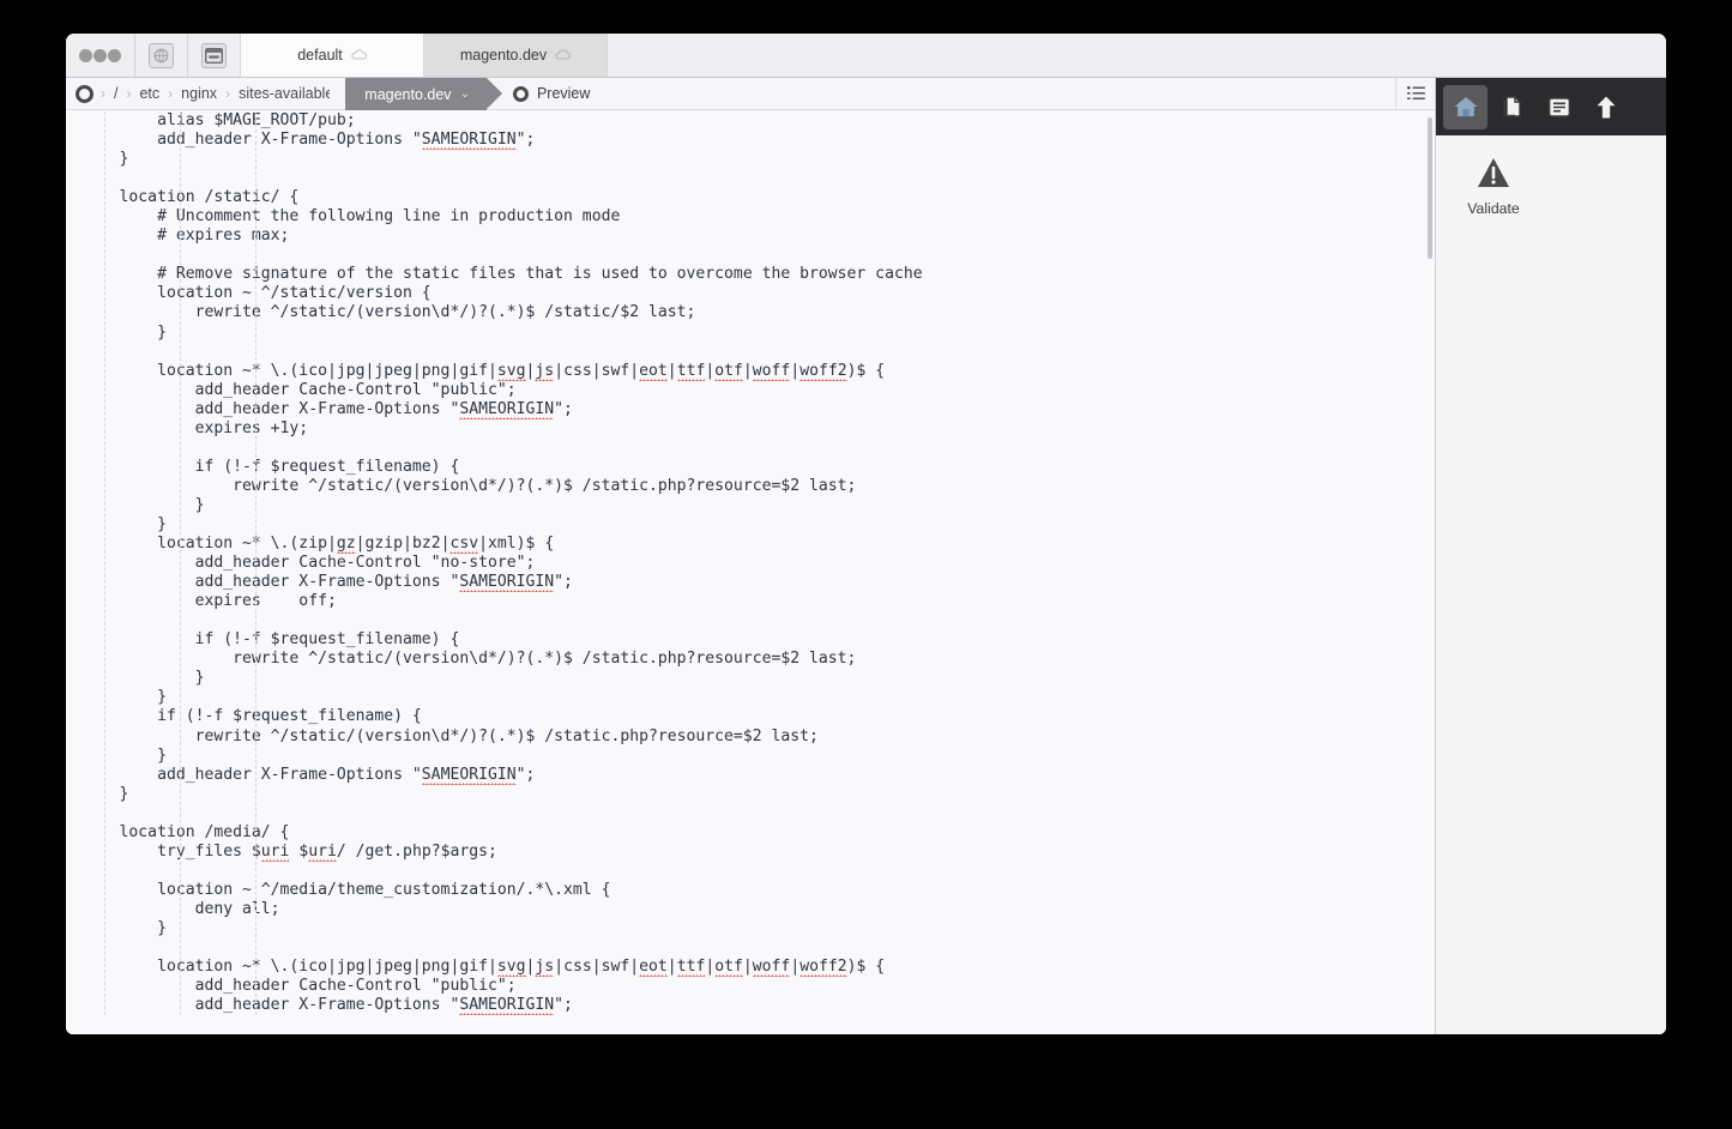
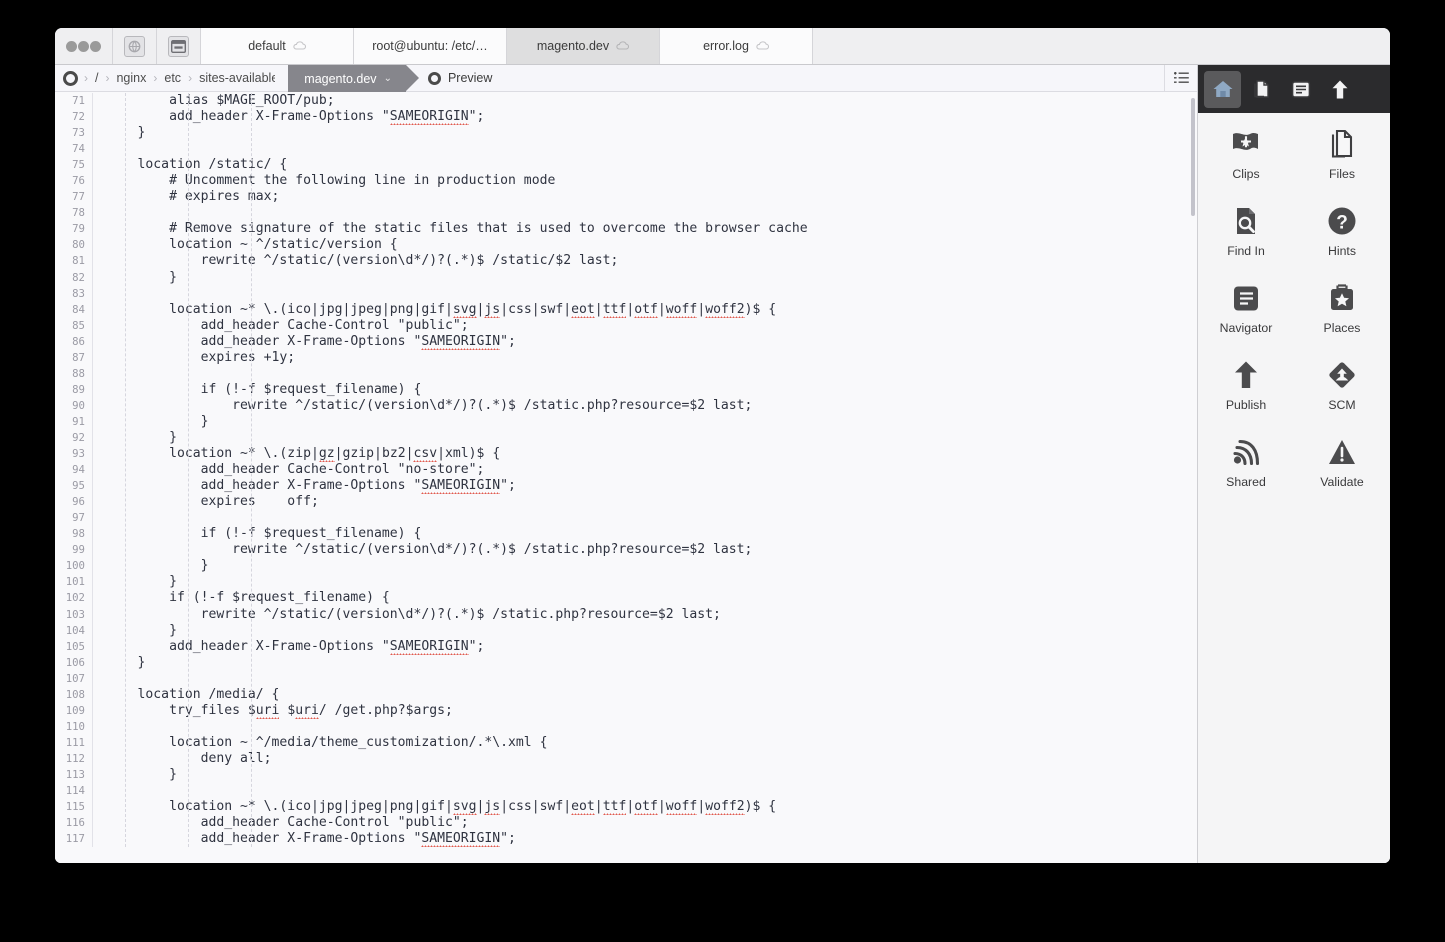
  default
+ root@ubuntu: /etc/…
  magento.dev
+ error.log
  ›
  /
  ›
- etc
+ nginx
  ›
- nginx
+ etc
  ›
  sites-availabl
  magento.dev
  ⌄
  Preview
+ 71
+ 72
+ 73
+ 74
+ 75
+ 76
+ 77
+ 78
+ 79
+ 80
+ 81
+ 82
+ 83
+ 84
+ 85
+ 86
+ 87
+ 88
+ 89
+ 90
+ 91
+ 92
+ 93
+ 94
+ 95
+ 96
+ 97
+ 98
+ 99
+ 100
+ 101
+ 102
+ 103
+ 104
+ 105
+ 106
+ 107
+ 108
+ 109
+ 110
+ 111
+ 112
+ 113
+ 114
+ 115
+ 116
+ 117
  alias $MAGE_ROOT/pub;
  add_header X-Frame-Options "SAMEORIGIN";
  }
  location /static/ {
  # Uncomment the following line in production mode
  # expires max;
  # Remove signature of the static files that is used to overcome the browser cache
  location ~ ^/static/version {
  rewrite ^/static/(version\d*/)?(.*)$ /static/$2 last;
  }
  location ~* \.(ico|jpg|jpeg|png|gif|svg|js|css|swf|eot|ttf|otf|woff|woff2)$ {
  add_header Cache-Control "public";
  add_header X-Frame-Options "SAMEORIGIN";
  expires +1y;
  if (!-f $request_filename) {
  rewrite ^/static/(version\d*/)?(.*)$ /static.php?resource=$2 last;
  }
  }
  location ~* \.(zip|gz|gzip|bz2|csv|xml)$ {
  add_header Cache-Control "no-store";
  add_header X-Frame-Options "SAMEORIGIN";
  expires off;
  if (!-f $request_filename) {
  rewrite ^/static/(version\d*/)?(.*)$ /static.php?resource=$2 last;
  }
  }
  if (!-f $request_filename) {
  rewrite ^/static/(version\d*/)?(.*)$ /static.php?resource=$2 last;
  }
  add_header X-Frame-Options "SAMEORIGIN";
  }
  location /media/ {
  try_files $uri $uri/ /get.php?$args;
  location ~ ^/media/theme_customization/.*\.xml {
  deny all;
  }
  location ~* \.(ico|jpg|jpeg|png|gif|svg|js|css|swf|eot|ttf|otf|woff|woff2)$ {
  add_header Cache-Control "public";
  add_header X-Frame-Options "SAMEORIGIN";
+ Clips
+ Files
+ Find In
+ ?
+ Hints
+ Navigator
+ Places
+ Publish
+ SCM
+ Shared
  Validate
